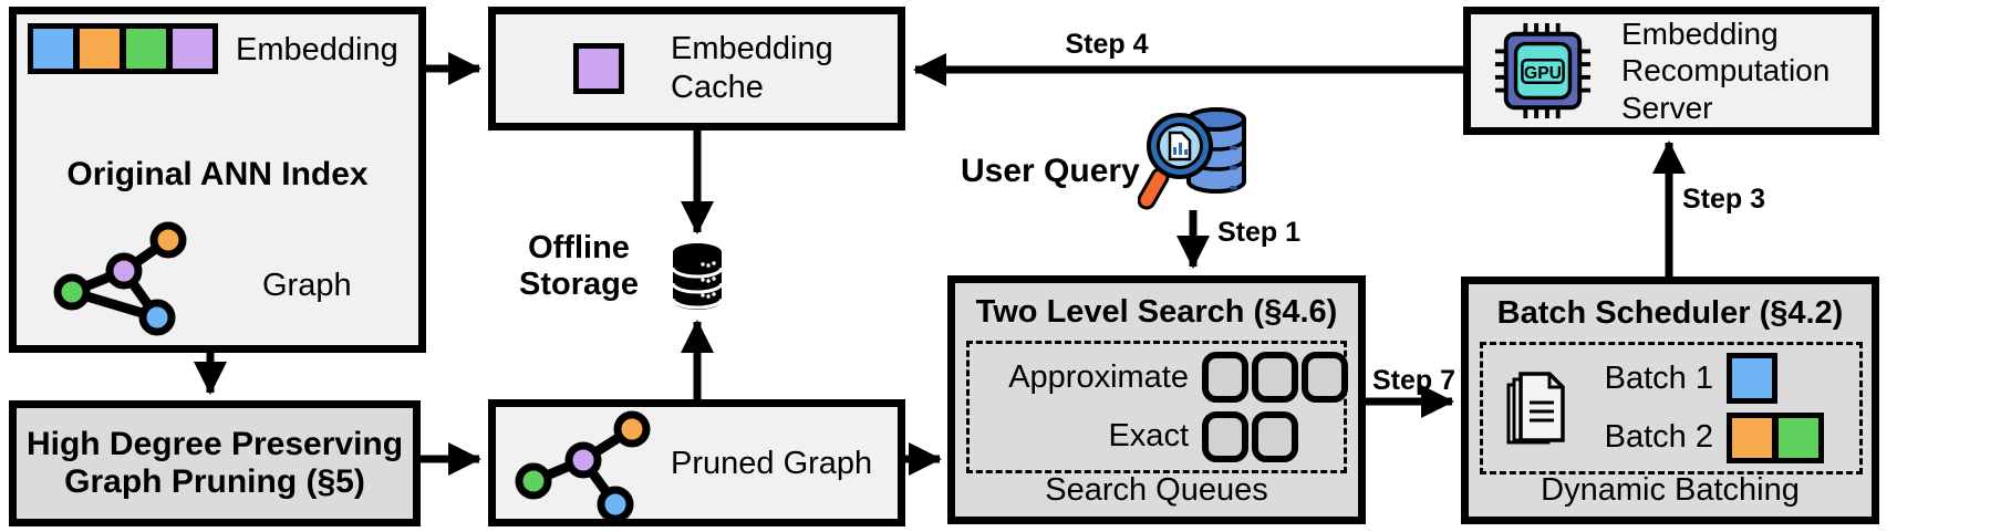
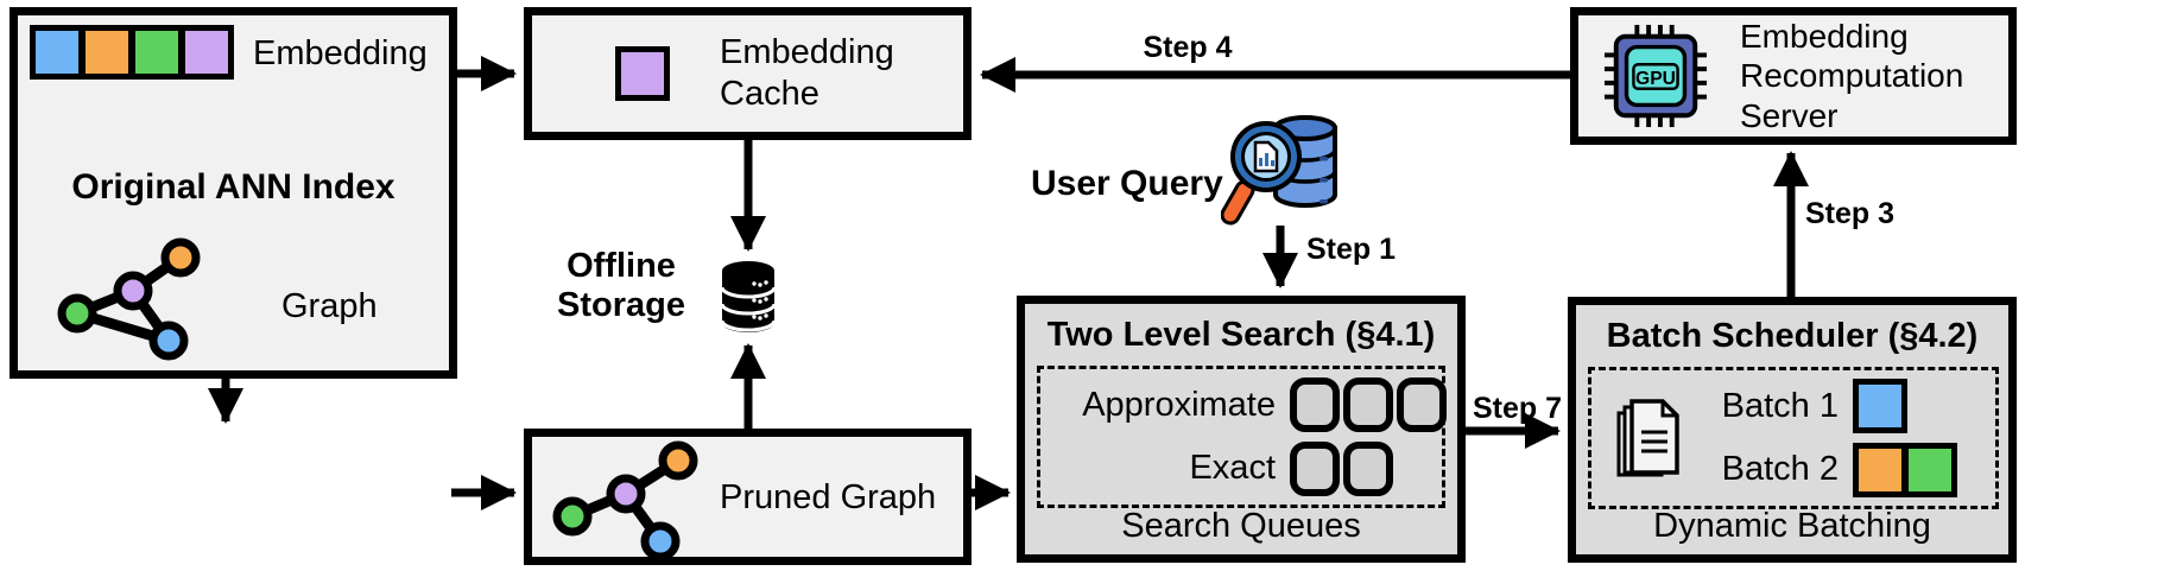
  Embedding
  Original ANN Index
  Graph
- High Degree Preserving
- Graph Pruning (§5)
  Embedding
  Cache
  Offline
  Storage
  Pruned Graph
  User Query
- Two Level Search (§4.6)
+ Two Level Search (§4.1)
  Approximate
  Exact
  Search Queues
  Batch Scheduler (§4.2)
  Batch 1
  Batch 2
  Dynamic Batching
  GPU
  Embedding
  Recomputation
  Server
  Step 1
  Step 7
  Step 3
  Step 4
